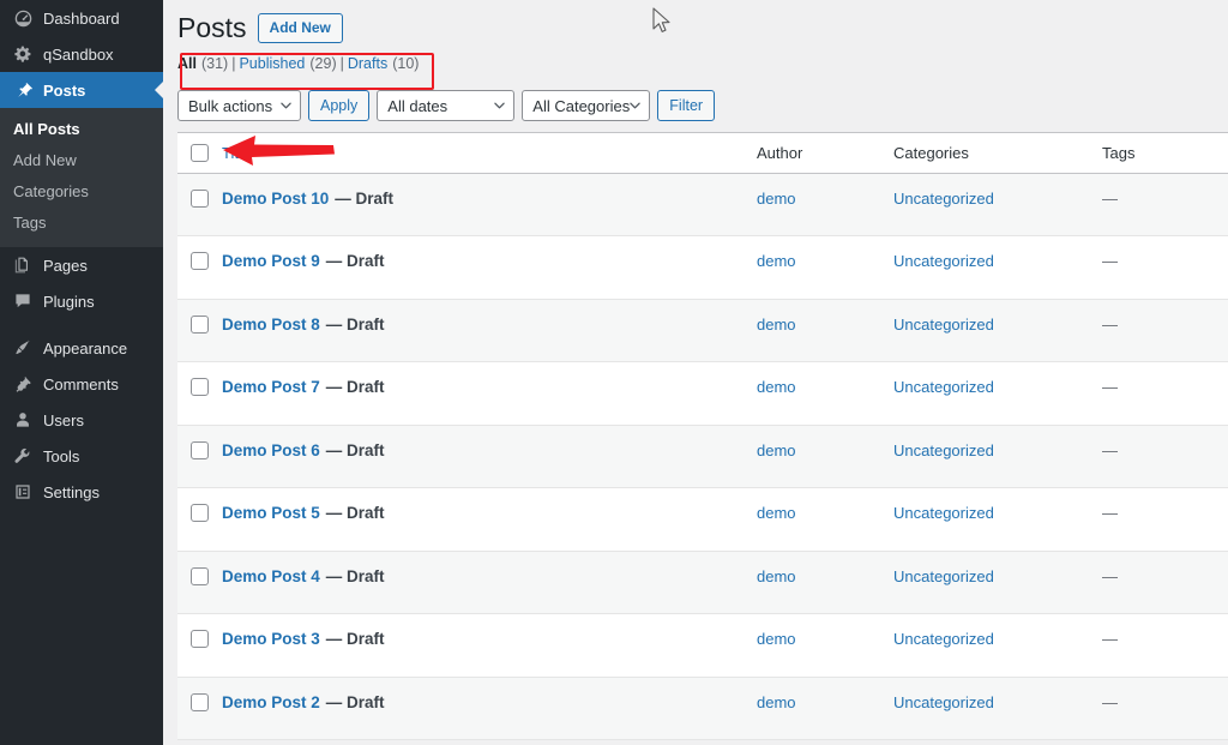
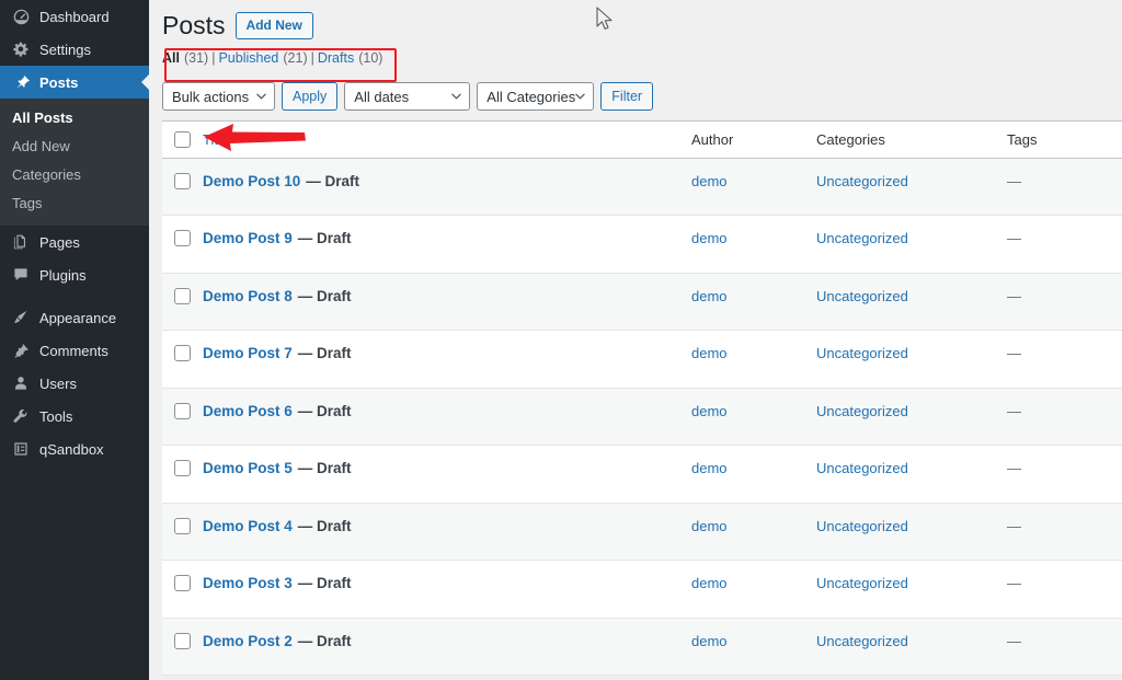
  Dashboard
- qSandbox
+ Settings
  Posts
  All Posts
  Add New
  Categories
  Tags
  Pages
  Plugins
  Appearance
  Comments
  Users
  Tools
- Settings
+ qSandbox
  Posts
  Add New
- All (31) | Published (29) | Drafts (10)
+ All (31) | Published (21) | Drafts (10)
  Bulk actions
  Apply
  All dates
  All Categories
  Filter
  	T	Author	Categories	Tags
  	Demo Post 10 — Draft	demo	Uncategorized	—
  	Demo Post 9 — Draft	demo	Uncategorized	—
  	Demo Post 8 — Draft	demo	Uncategorized	—
  	Demo Post 7 — Draft	demo	Uncategorized	—
  	Demo Post 6 — Draft	demo	Uncategorized	—
  	Demo Post 5 — Draft	demo	Uncategorized	—
  	Demo Post 4 — Draft	demo	Uncategorized	—
  	Demo Post 3 — Draft	demo	Uncategorized	—
  	Demo Post 2 — Draft	demo	Uncategorized	—
